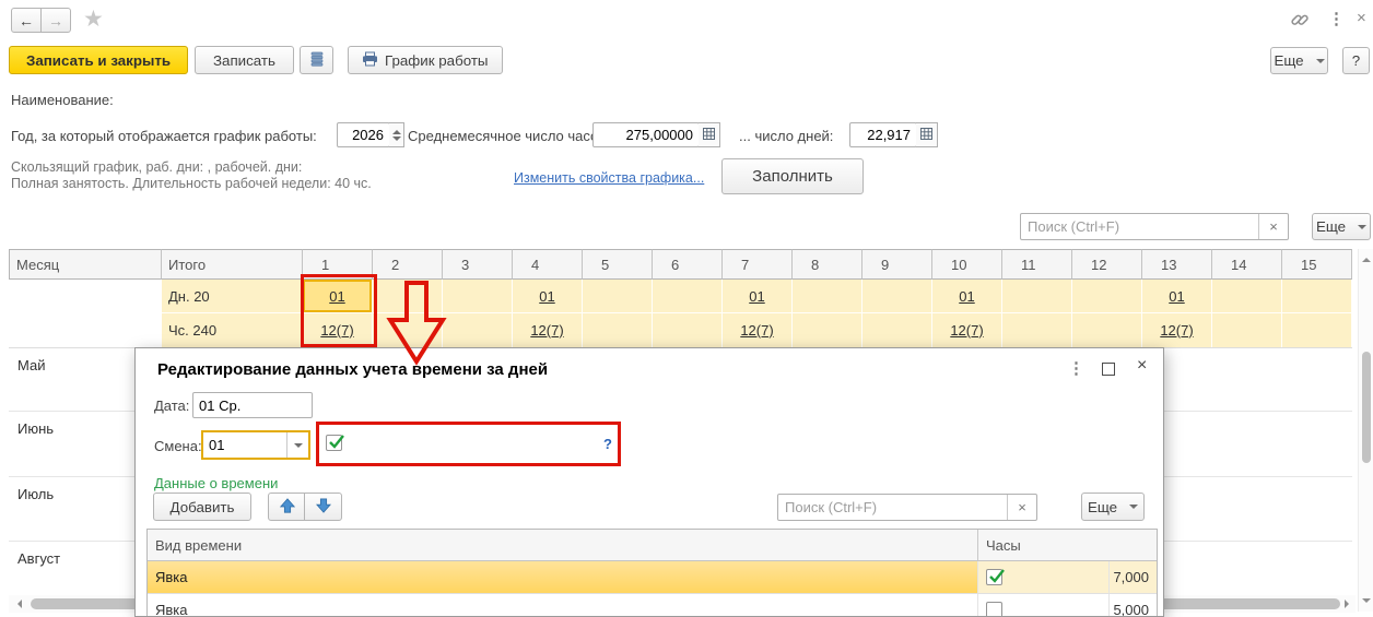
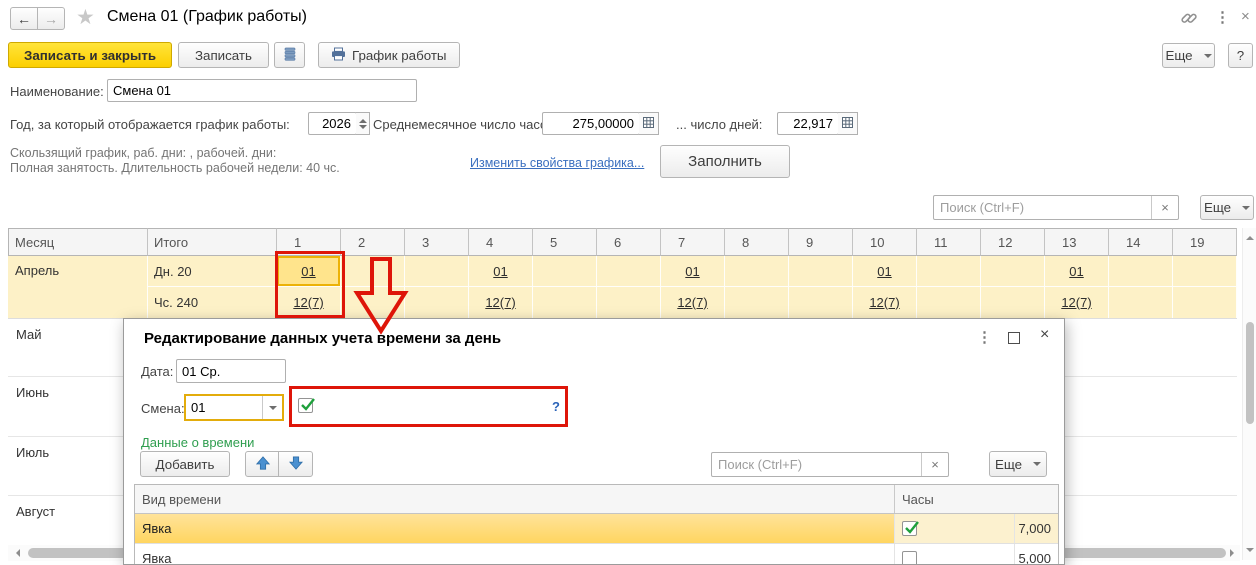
  ←
  →
  ★
+ Смена 01 (График работы)
  ⋮
  ×
  Записать и закрыть
  Записать
  График работы
  Еще
  ?
  Наименование:
+ Смена 01
  Год, за который отображается график работы:
  2026
  Среднемесячное число час
  275,00000
  ... число дней:
  22,917
  Скользящий график, раб. дни: , рабочей. дни:
  Полная занятость. Длительность рабочей недели: 40 чс.
  Изменить свойства графика...
  Заполнить
  Поиск (Ctrl+F)
  ×
  Еще
  Месяц
  Итого
  1
  2
  3
  4
  5
  6
  7
  8
  9
  10
  11
  12
  13
  14
- 15
+ 19
+ Апрель
  Дн. 20
  01
  01
  01
  01
  01
  Чс. 240
  12(7)
  12(7)
  12(7)
  12(7)
  12(7)
  Май
  Июнь
  Июль
  Август
- Редактирование данных учета времени за дней
+ Редактирование данных учета времени за день
  ⋮
  ×
  Дата:
  01 Ср.
  Смена:
  01
  ?
  Данные о времени
  Добавить
  Поиск (Ctrl+F)
  ×
  Еще
  Вид времени
  Часы
  Явка
  7,000
  Явка
  5,000
